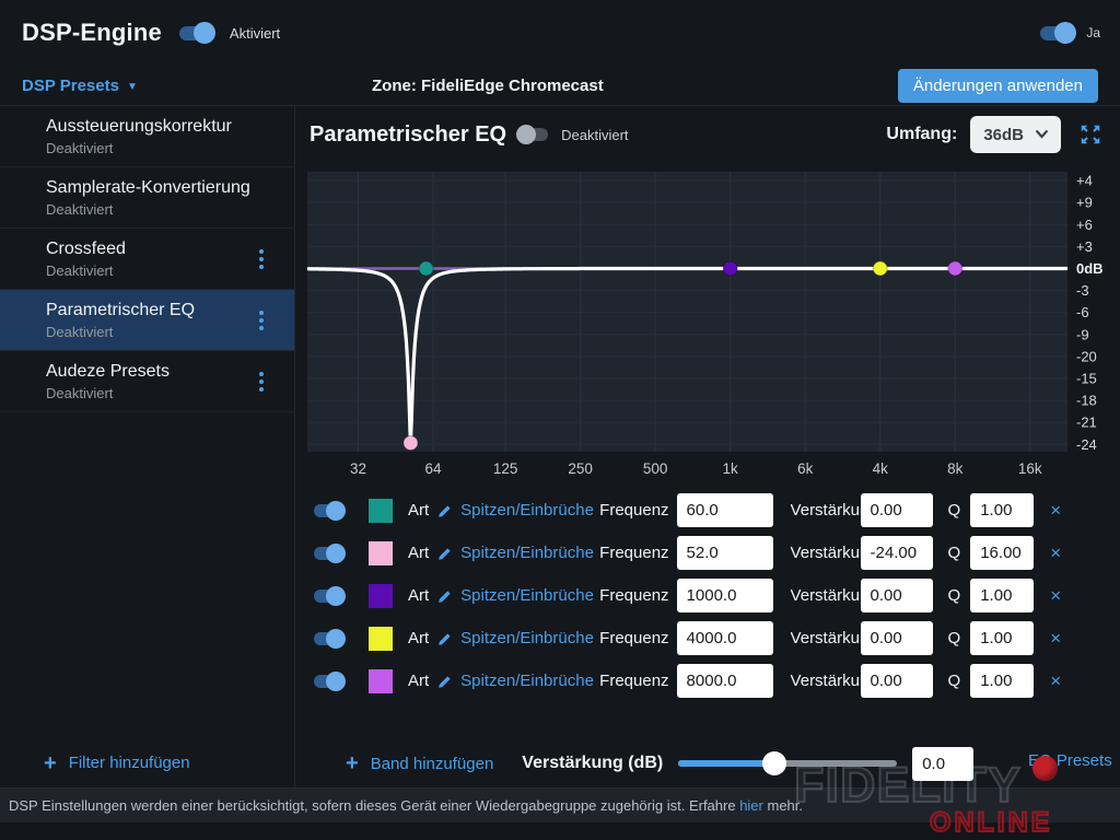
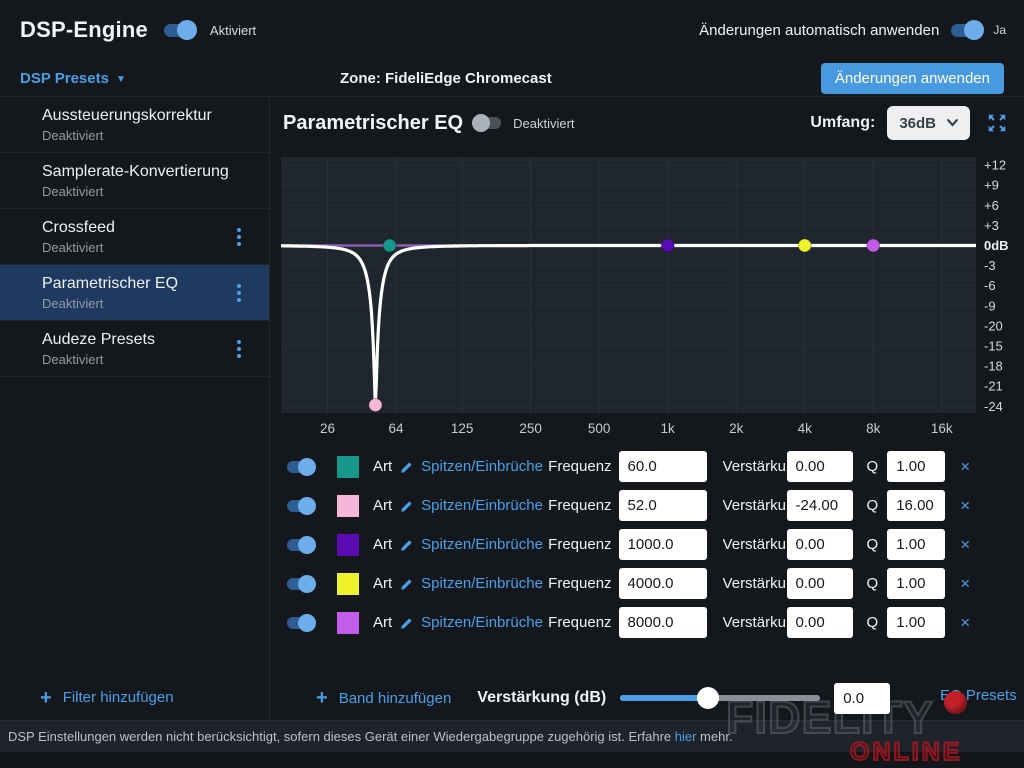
  DSP-Engine
  Aktiviert
+ Änderungen automatisch anwenden
  Ja
  DSP Presets
  ▼
  Zone: FideliEdge Chromecast
  Änderungen anwenden
  Aussteuerungskorrektur
  Deaktiviert
  Samplerate-Konvertierung
  Deaktiviert
  Crossfeed
  Deaktiviert
  Parametrischer EQ
  Deaktiviert
  Audeze Presets
  Deaktiviert
  +
  Filter hinzufügen
  Parametrischer EQ
  Deaktiviert
  Umfang:
  36dB
- 32
+ 26
  64
  125
  250
  500
  1k
- 6k
+ 2k
  4k
  8k
  16k
- +4
+ +12
  +9
  +6
  +3
  0dB
  -3
  -6
  -9
  -20
  -15
  -18
  -21
  -24
  Art
  Spitzen/Einbrüche
  Frequenz
  60.0
  Verstärku
  0.00
  Q
  1.00
  ×
  Art
  Spitzen/Einbrüche
  Frequenz
  52.0
  Verstärku
  -24.00
  Q
  16.00
  ×
  Art
  Spitzen/Einbrüche
  Frequenz
  1000.0
  Verstärku
  0.00
  Q
  1.00
  ×
  Art
  Spitzen/Einbrüche
  Frequenz
  4000.0
  Verstärku
  0.00
  Q
  1.00
  ×
  Art
  Spitzen/Einbrüche
  Frequenz
  8000.0
  Verstärku
  0.00
  Q
  1.00
  ×
  +
  Band hinzufügen
  Verstärkung (dB)
  0.0
  Presets
  FIDELITY
  ONLINE
- DSP Einstellungen werden einer berücksichtigt, sofern dieses Gerät einer Wiedergabegruppe zugehörig ist. Erfahre
+ DSP Einstellungen werden nicht berücksichtigt, sofern dieses Gerät einer Wiedergabegruppe zugehörig ist. Erfahre
  hier
  mehr.
